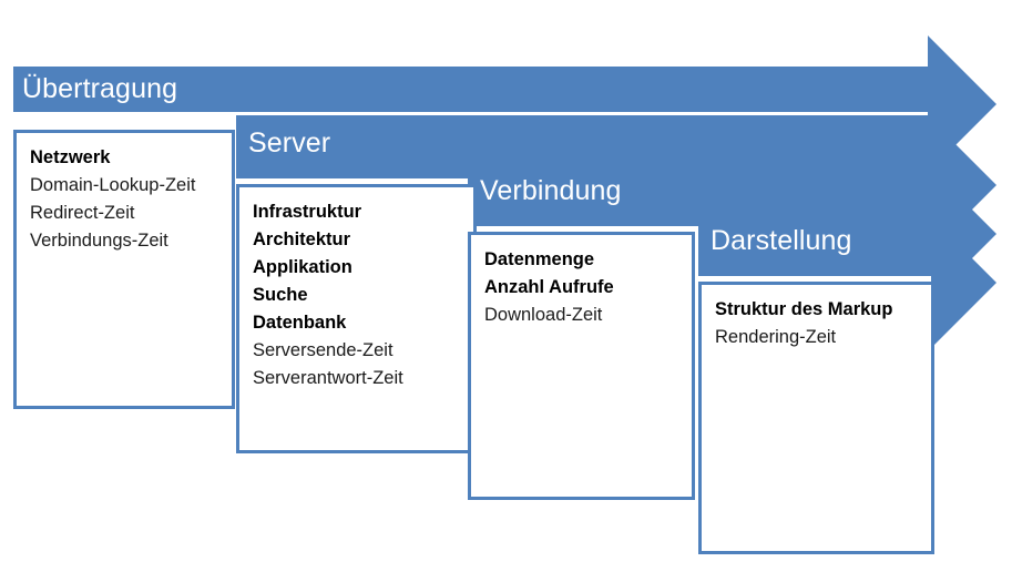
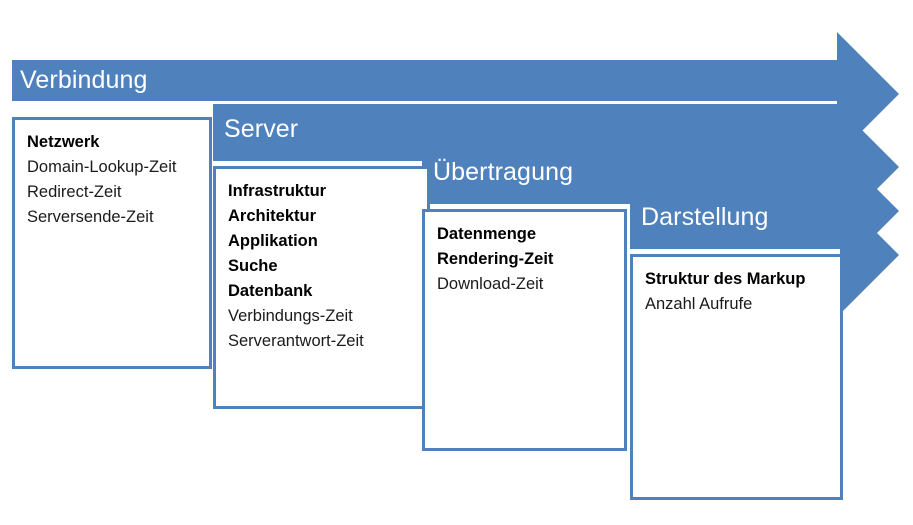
- Übertragung
+ Verbindung
  Netzwerk
  Domain-Lookup-Zeit
  Redirect-Zeit
- Verbindungs-Zeit
+ Serversende-Zeit
  Server
  Infrastruktur
  Architektur
  Applikation
  Suche
  Datenbank
- Serversende-Zeit
+ Verbindungs-Zeit
  Serverantwort-Zeit
- Verbindung
+ Übertragung
  Datenmenge
- Anzahl Aufrufe
+ Rendering-Zeit
  Download-Zeit
  Darstellung
  Struktur des Markup
- Rendering-Zeit
+ Anzahl Aufrufe
